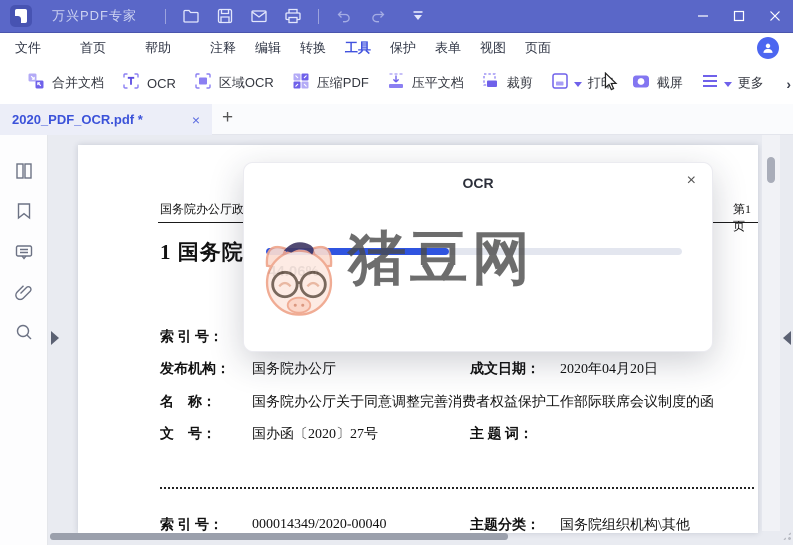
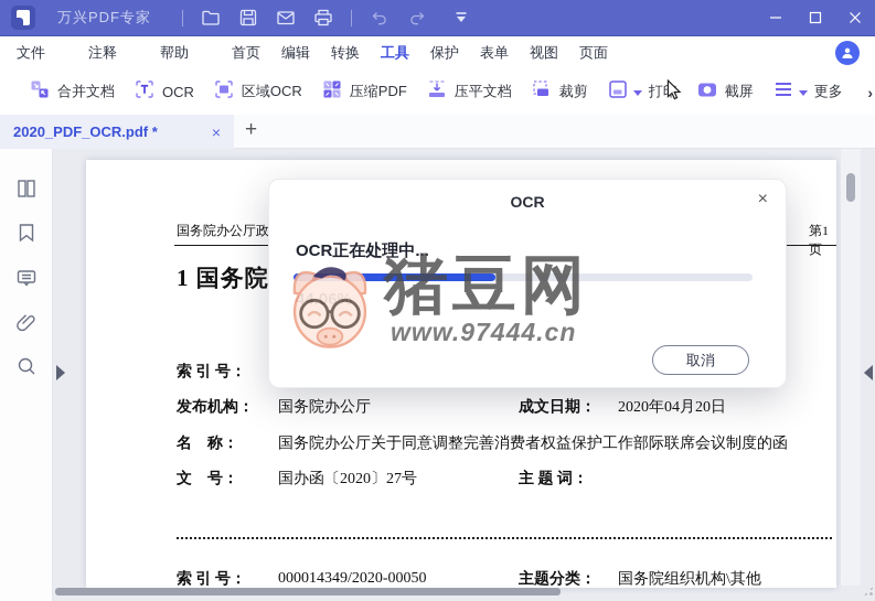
  万兴PDF专家
  文件
- 首页
+ 注释
  帮助
- 注释
+ 首页
  编辑
  转换
  工具
  保护
  表单
  视图
  页面
  合并文档
  OCR
  区域OCR
  压缩PDF
  压平文档
  裁剪
  截屏
  更多
  ›
  2020_PDF_OCR.pdf *
  ×
  +
  国务院办公厅政
  第1页
  1 国务院
  索 引 号：
  发布机构：
  国务院办公厅
  成文日期：
  2020年04月20日
  名 称：
  国务院办公厅关于同意调整完善消费者权益保护工作部际联席会议制度的函
  文 号：
  国办函〔2020〕27号
  主 题 词：
  索 引 号：
- 000014349/2020-00040
+ 000014349/2020-00050
  主题分类：
  国务院组织机构\其他
  OCR
  ×
+ OCR正在处理中...
+ 取消
  猪豆网
+ www.97444.cn
